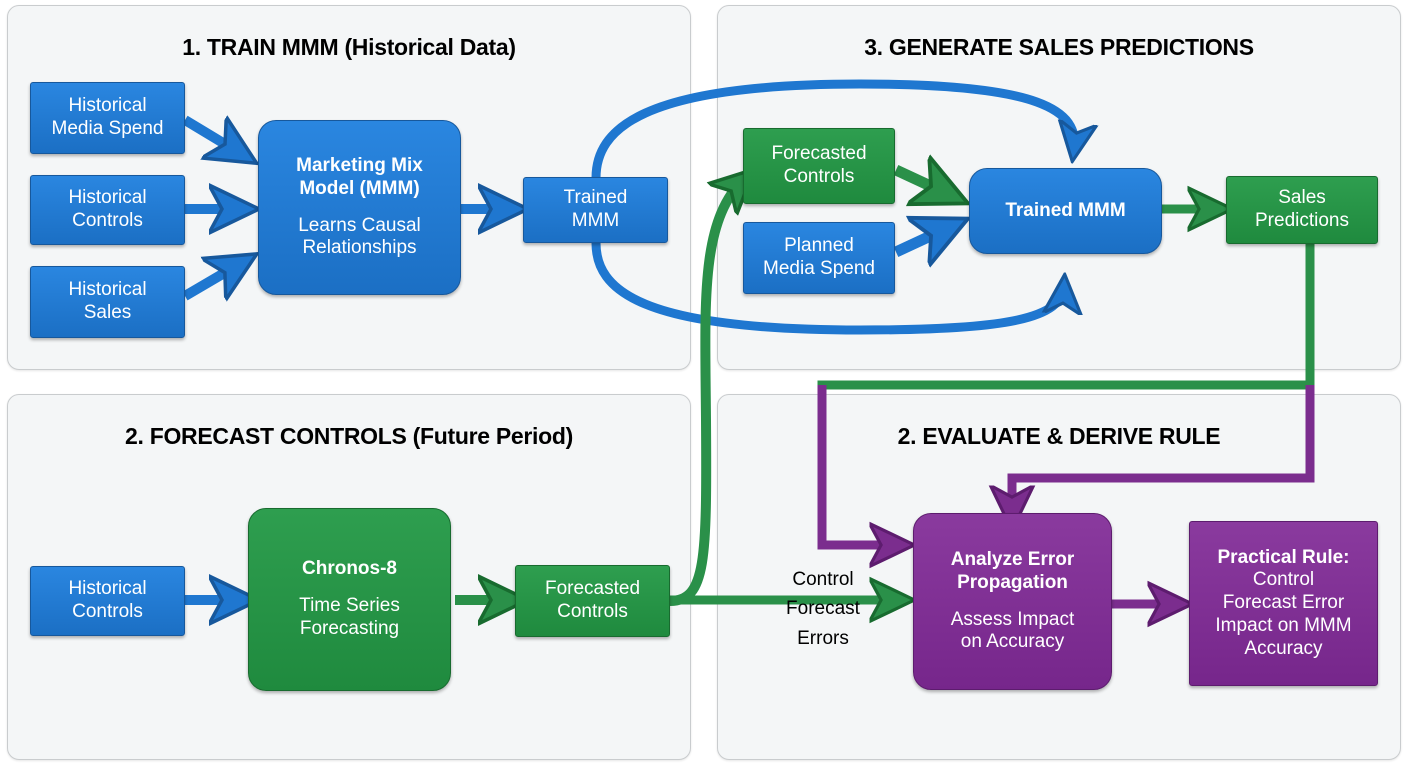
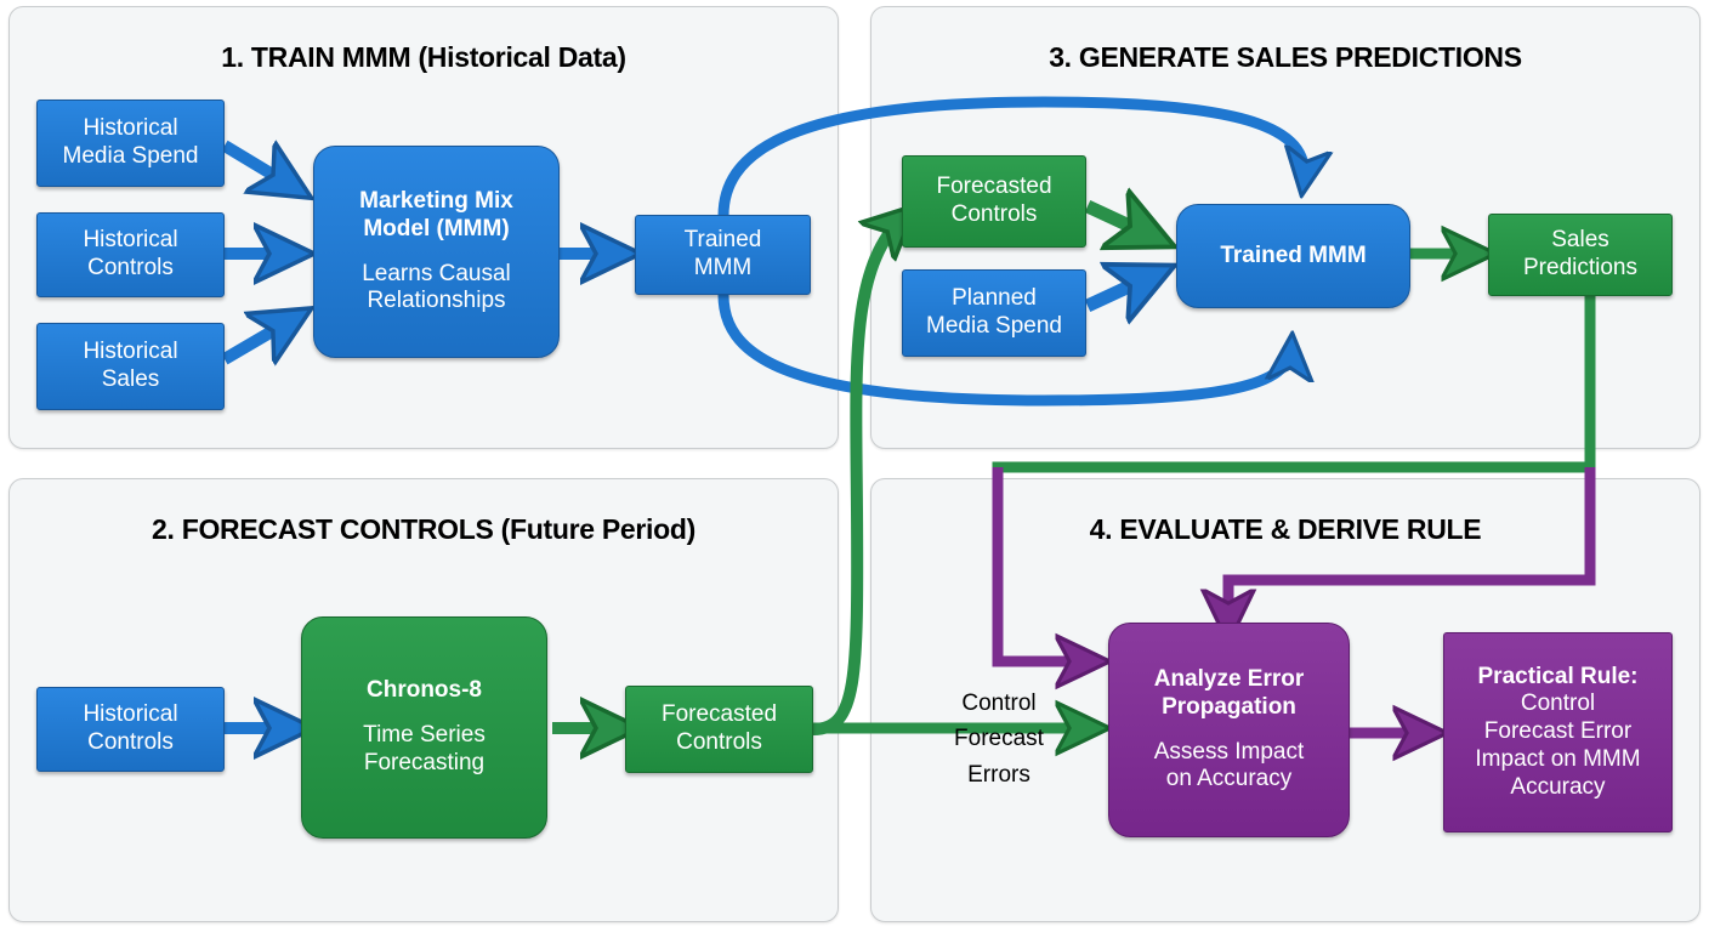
  1. TRAIN MMM (Historical Data)
  3. GENERATE SALES PREDICTIONS
  2. FORECAST CONTROLS (Future Period)
- 2. EVALUATE & DERIVE RULE
+ 4. EVALUATE & DERIVE RULE
  Historical
  Media Spend
  Historical
  Controls
  Historical
  Sales
  Marketing Mix
  Model (MMM)
  Learns Causal
  Relationships
  Trained
  MMM
  Historical
  Controls
  Chronos-8
  Time Series
  Forecasting
  Forecasted
  Controls
  Forecasted
  Controls
  Planned
  Media Spend
  Trained MMM
  Sales
  Predictions
  Control
  Forecast
  Errors
  Analyze Error
  Propagation
  Assess Impact
  on Accuracy
  Practical Rule:
  Control
  Forecast Error
  Impact on MMM
  Accuracy
